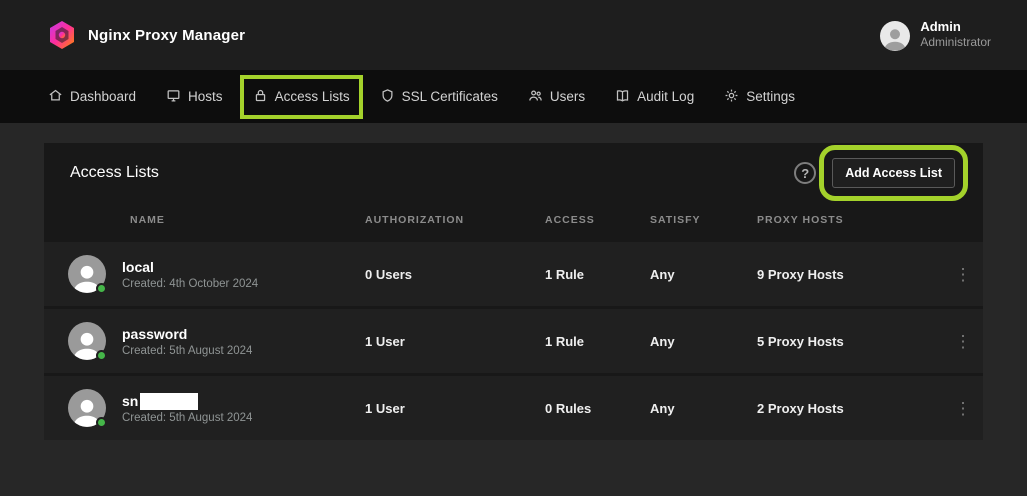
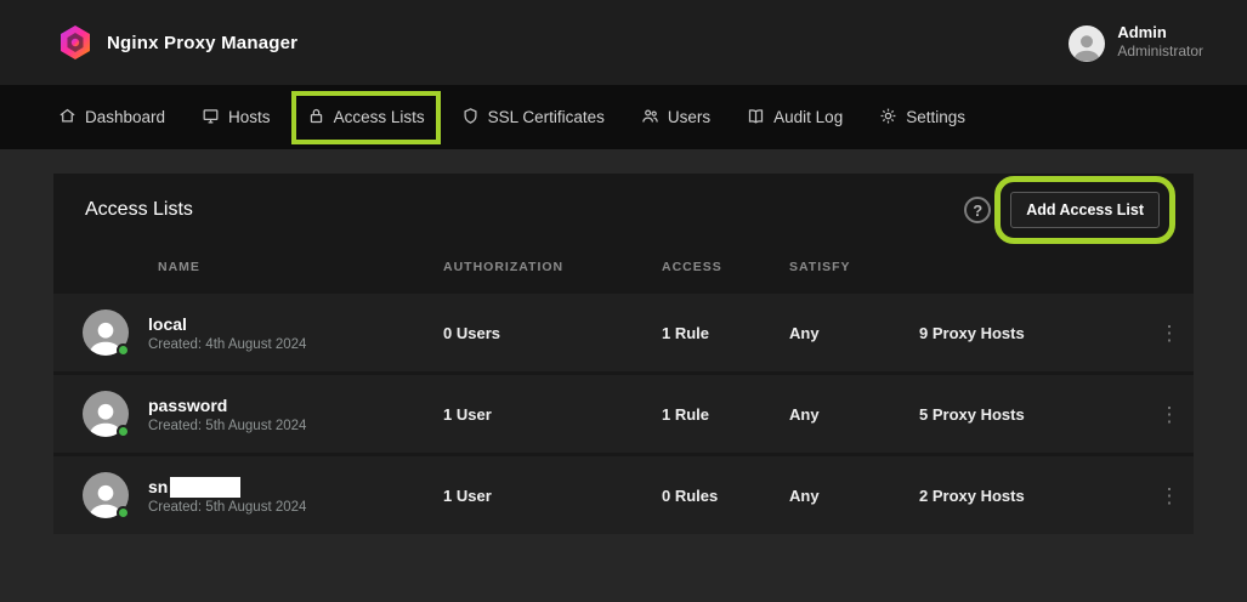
  Nginx Proxy Manager
  Admin
  Administrator
  Dashboard
  Hosts
  Access Lists
  SSL Certificates
  Users
  Audit Log
  Settings
  Access Lists
  ?
  Add Access List
  NAME
  AUTHORIZATION
  ACCESS
  SATISFY
- PROXY HOSTS
  local
- Created: 4th October 2024
+ Created: 4th August 2024
  0 Users
  1 Rule
  Any
  9 Proxy Hosts
  ⋮
  password
  Created: 5th August 2024
  1 User
  1 Rule
  Any
  5 Proxy Hosts
  ⋮
  sn
  Created: 5th August 2024
  1 User
  0 Rules
  Any
  2 Proxy Hosts
  ⋮
